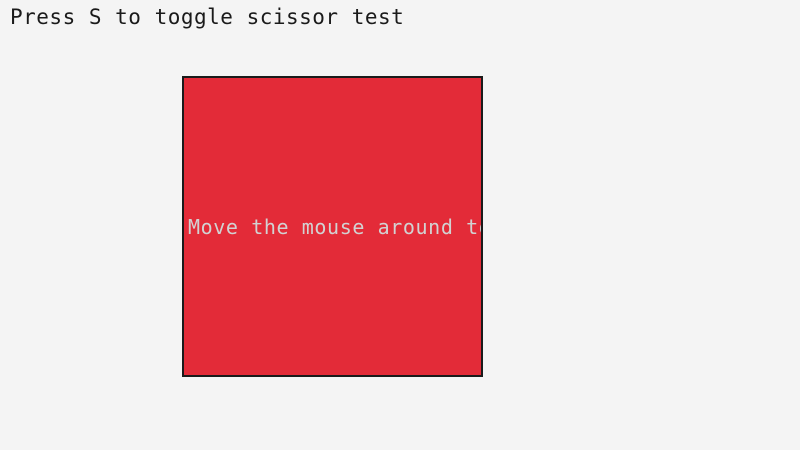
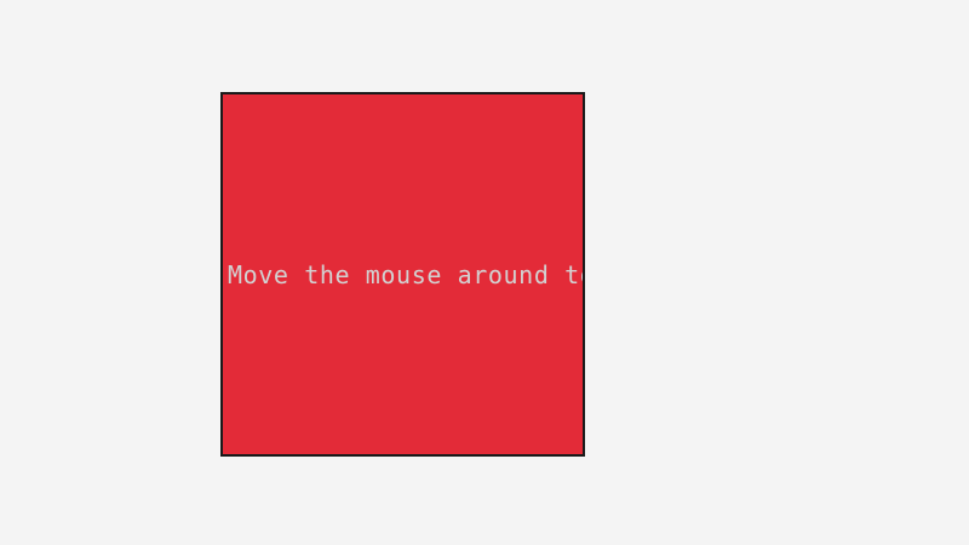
- Press S to toggle scissor test
  Move the mouse around t
